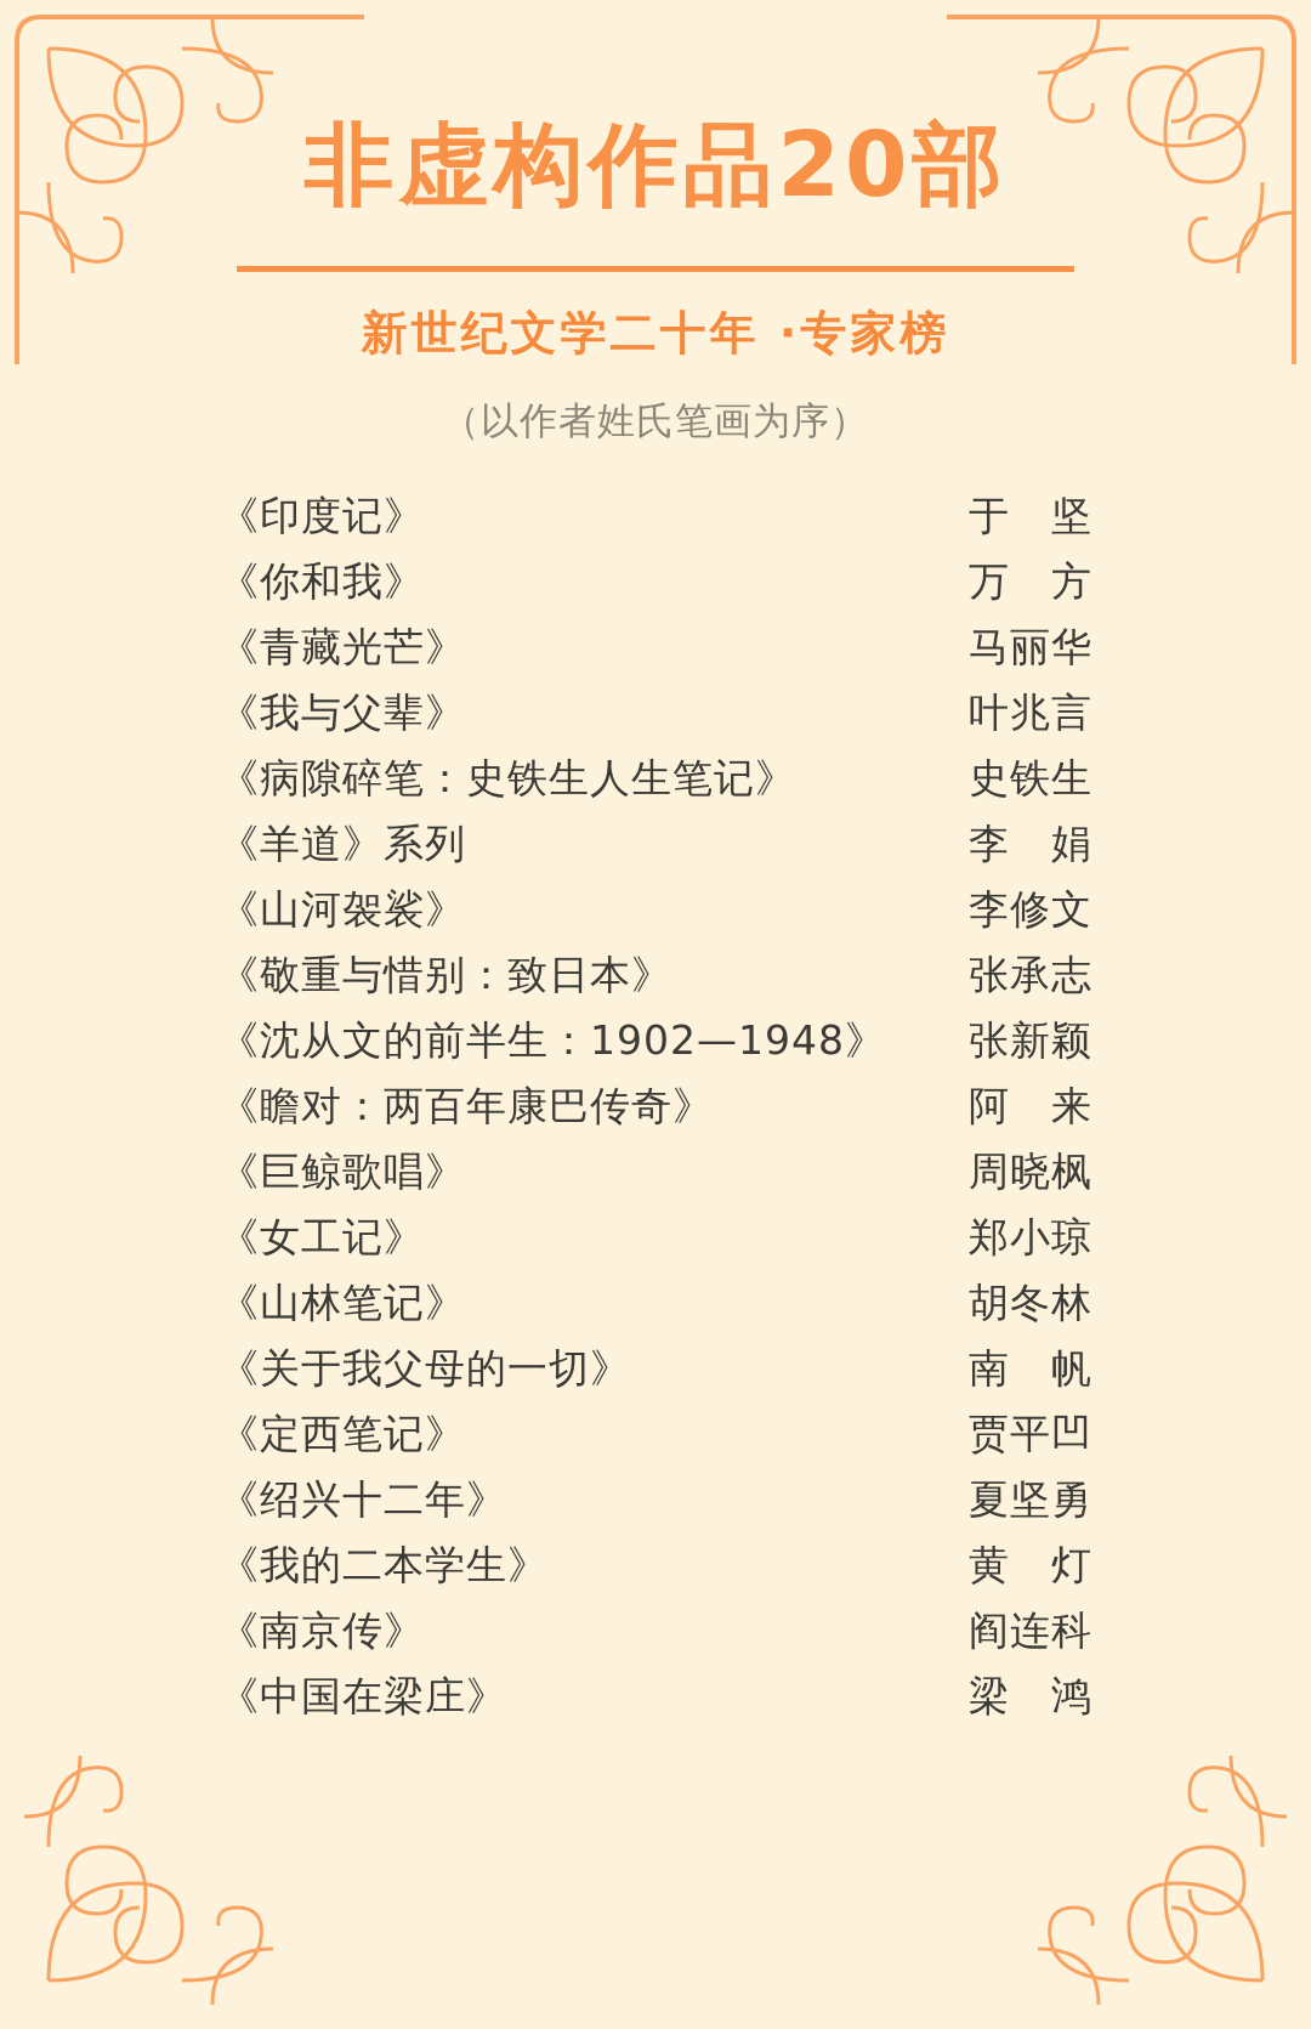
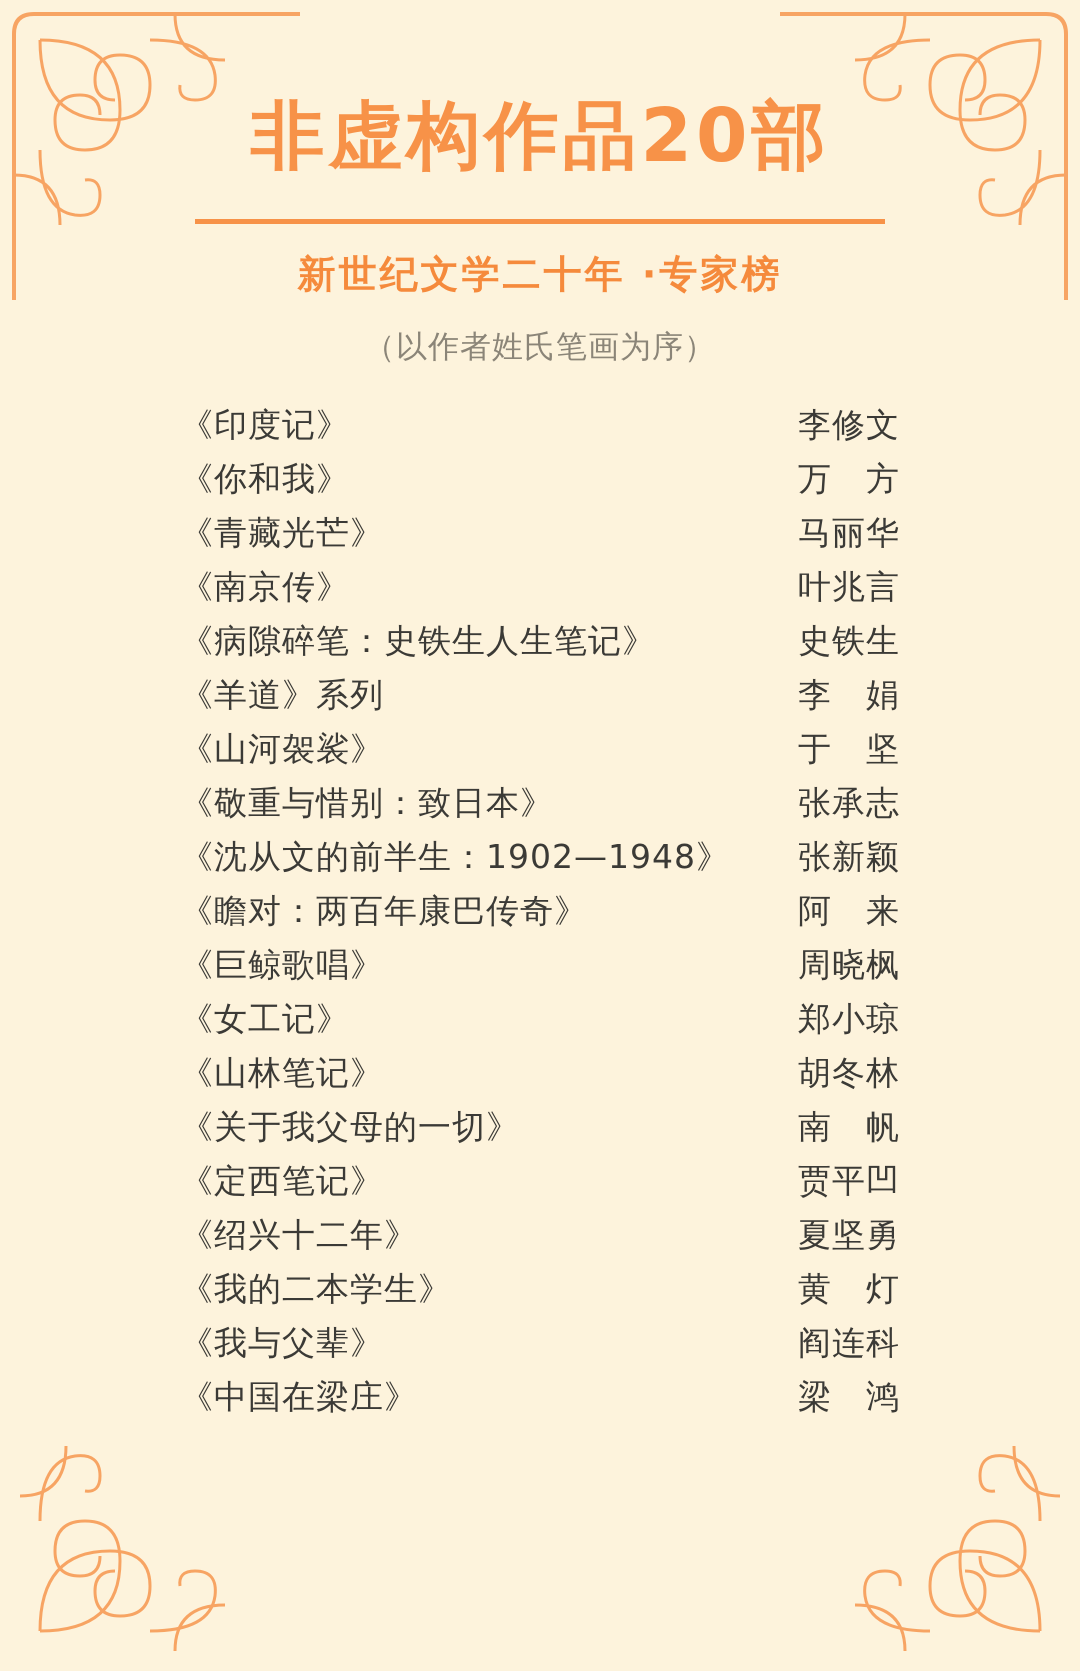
  非虚构作品20部
  新世纪文学二十年 ·专家榜
  （以作者姓氏笔画为序）
  《印度记》
- 于 坚
+ 李修文
  《你和我》
  万 方
  《青藏光芒》
  马丽华
- 《我与父辈》
+ 《南京传》
  叶兆言
  《病隙碎笔：史铁生人生笔记》
  史铁生
  《羊道》系列
  李 娟
  《山河袈裟》
- 李修文
+ 于 坚
  《敬重与惜别：致日本》
  张承志
  《沈从文的前半生：1902—1948》
  张新颖
  《瞻对：两百年康巴传奇》
  阿 来
  《巨鲸歌唱》
  周晓枫
  《女工记》
  郑小琼
  《山林笔记》
  胡冬林
  《关于我父母的一切》
  南 帆
  《定西笔记》
  贾平凹
  《绍兴十二年》
  夏坚勇
  《我的二本学生》
  黄 灯
- 《南京传》
+ 《我与父辈》
  阎连科
  《中国在梁庄》
  梁 鸿
